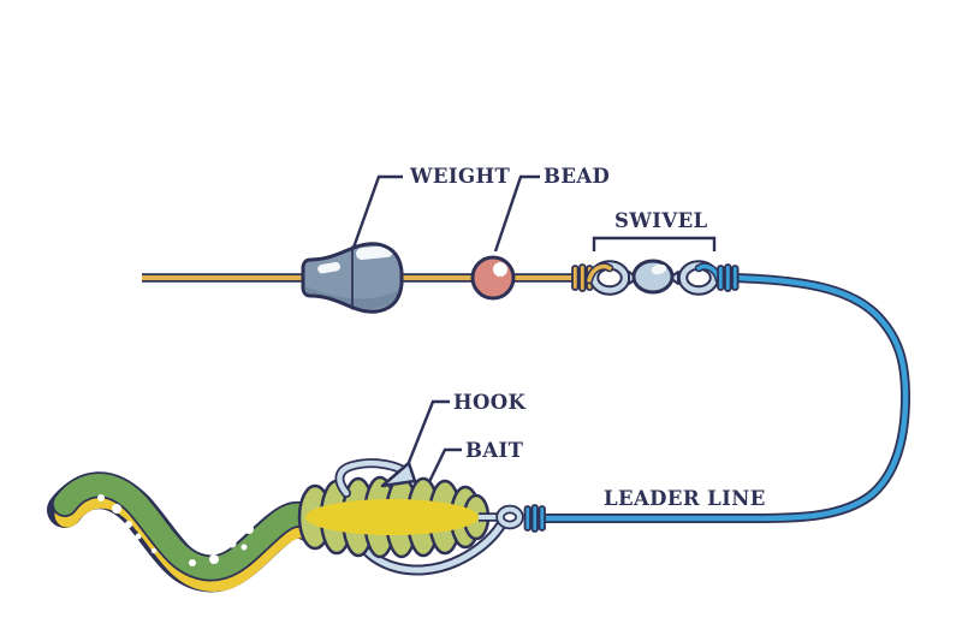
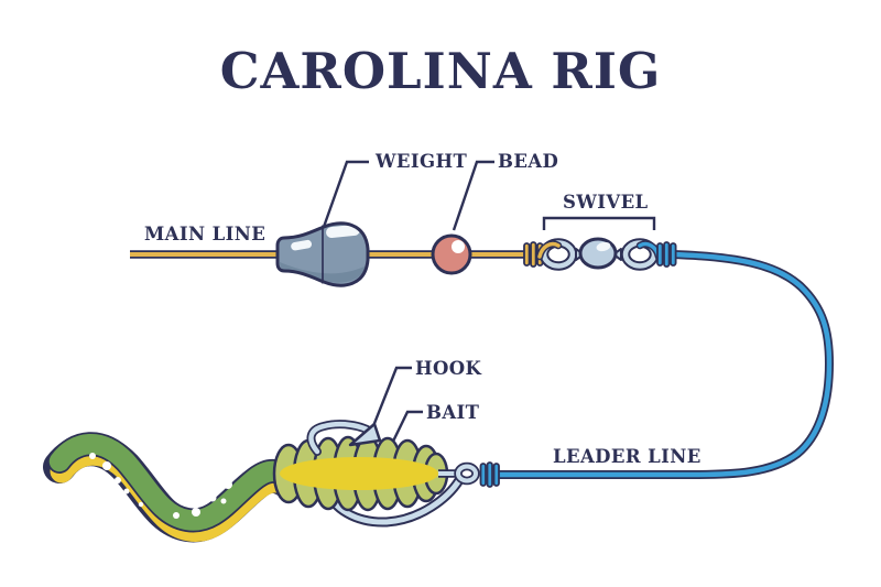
+ CAROLINA RIG
+ MAIN LINE
  WEIGHT
  BEAD
  SWIVEL
  HOOK
  BAIT
  LEADER LINE
